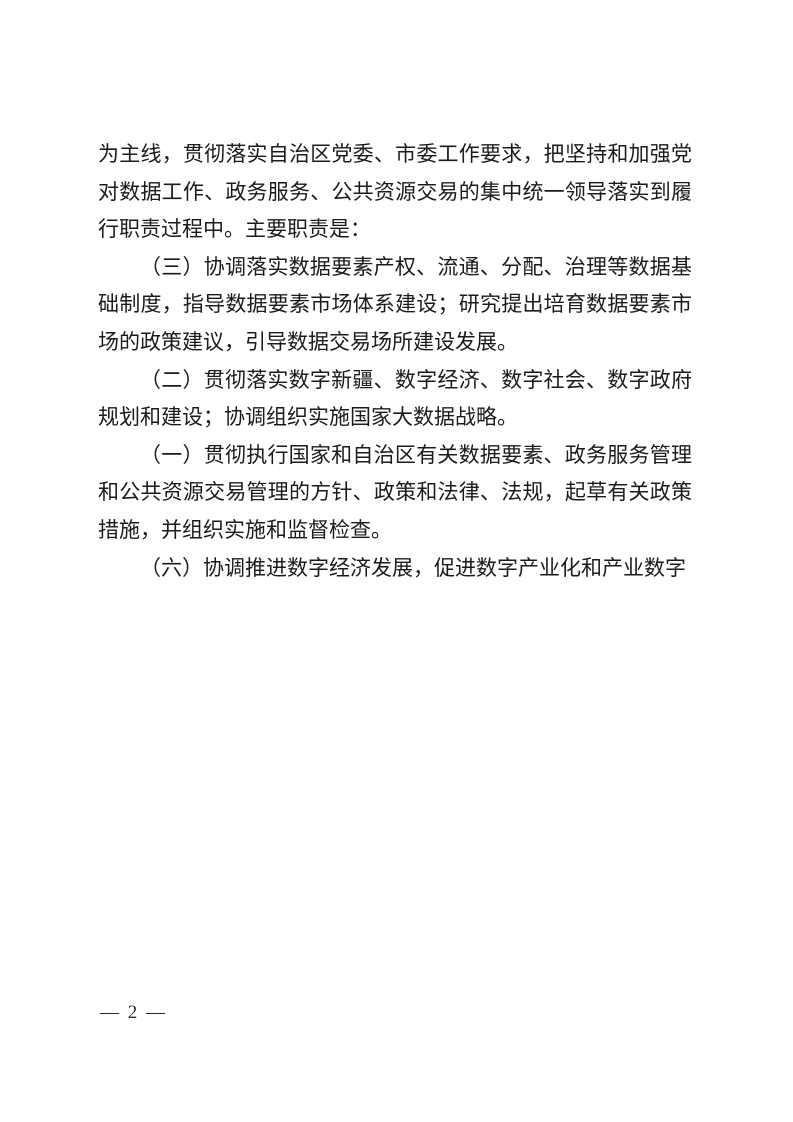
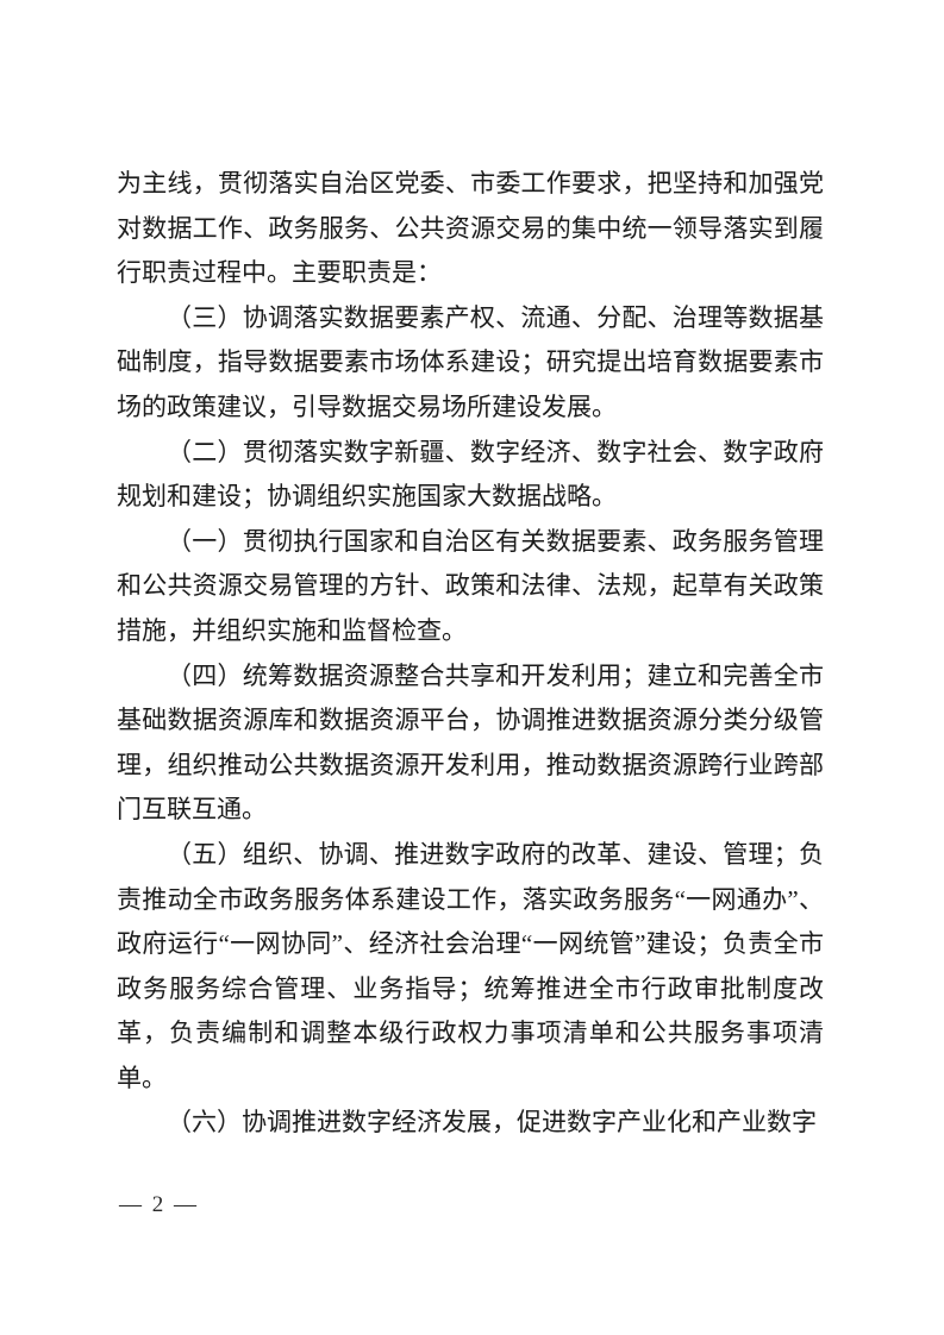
  为主线，贯彻落实自治区党委、市委工作要求，把坚持和加强党对数据工作、政务服务、公共资源交易的集中统一领导落实到履行职责过程中。主要职责是：
  （三）协调落实数据要素产权、流通、分配、治理等数据基础制度，指导数据要素市场体系建设；研究提出培育数据要素市场的政策建议，引导数据交易场所建设发展。
  （二）贯彻落实数字新疆、数字经济、数字社会、数字政府规划和建设；协调组织实施国家大数据战略。
  （一）贯彻执行国家和自治区有关数据要素、政务服务管理和公共资源交易管理的方针、政策和法律、法规，起草有关政策措施，并组织实施和监督检查。
+ （四）统筹数据资源整合共享和开发利用；建立和完善全市基础数据资源库和数据资源平台，协调推进数据资源分类分级管理，组织推动公共数据资源开发利用，推动数据资源跨行业跨部门互联互通。
+ （五）组织、协调、推进数字政府的改革、建设、管理；负责推动全市政务服务体系建设工作，落实政务服务“一网通办”、政府运行“一网协同”、经济社会治理“一网统管”建设；负责全市政务服务综合管理、业务指导；统筹推进全市行政审批制度改革，负责编制和调整本级行政权力事项清单和公共服务事项清单。
  （六）协调推进数字经济发展，促进数字产业化和产业数字
  — 2 —
